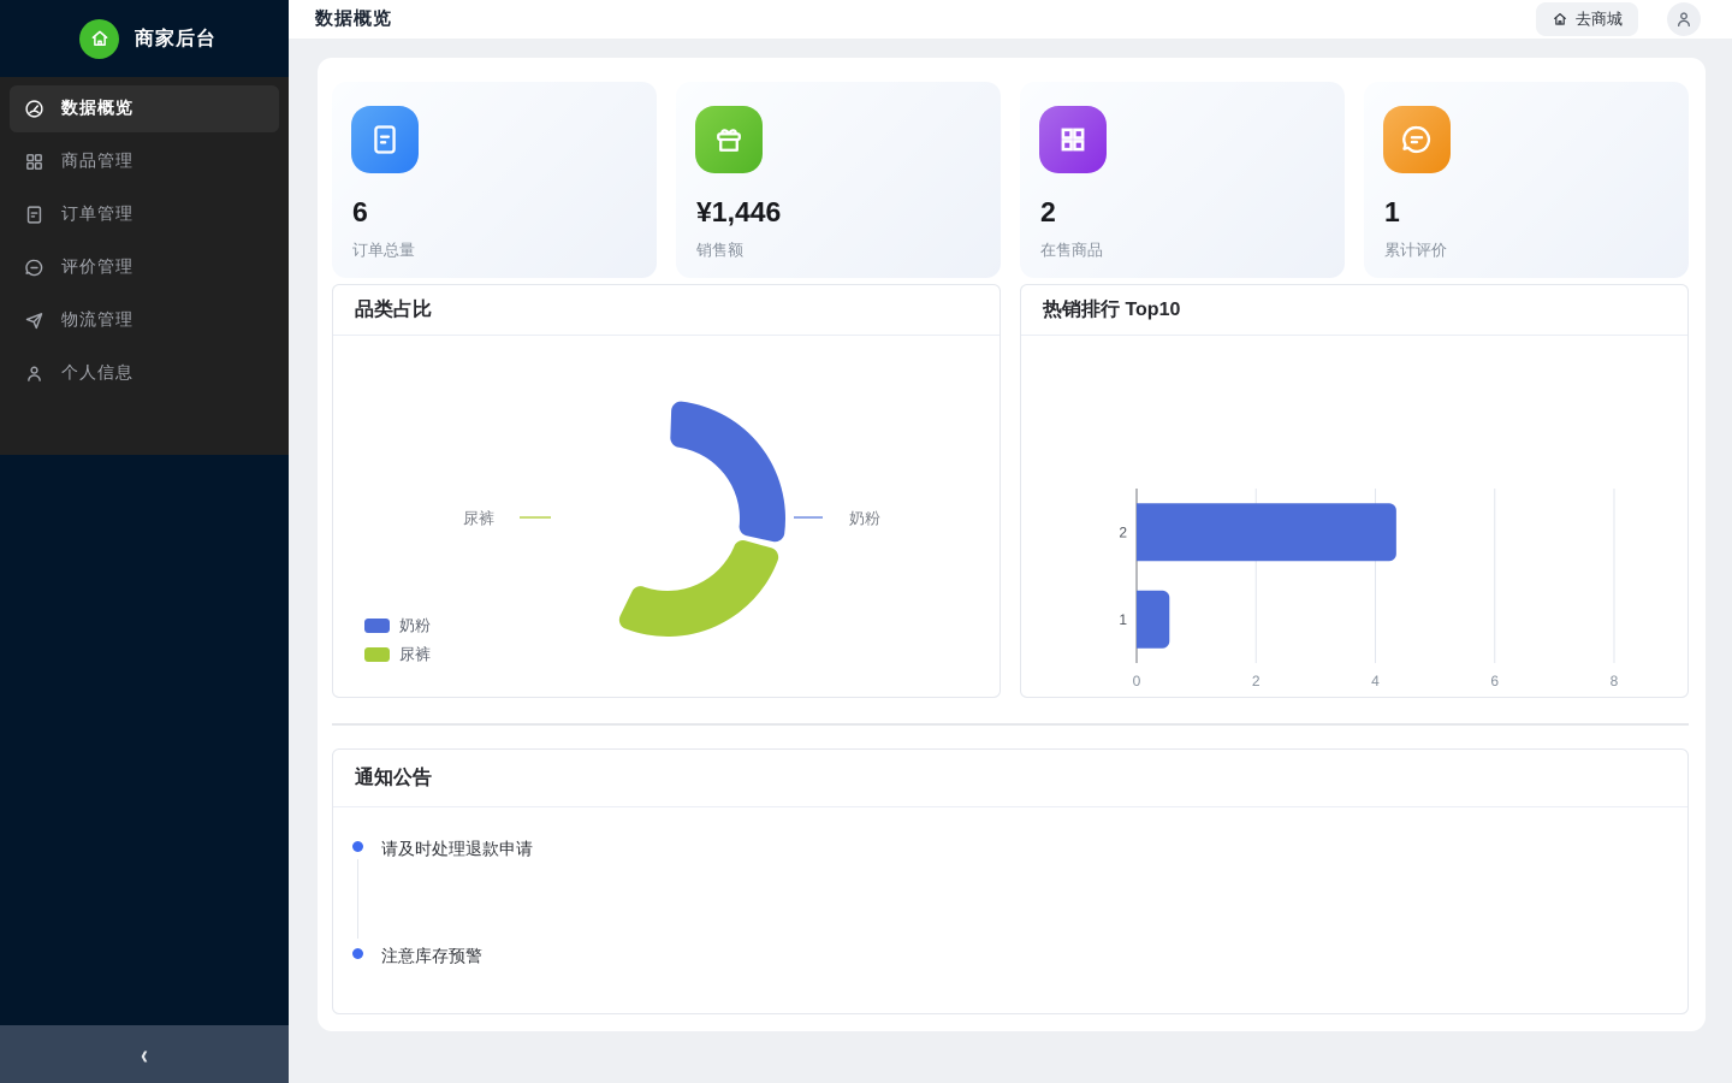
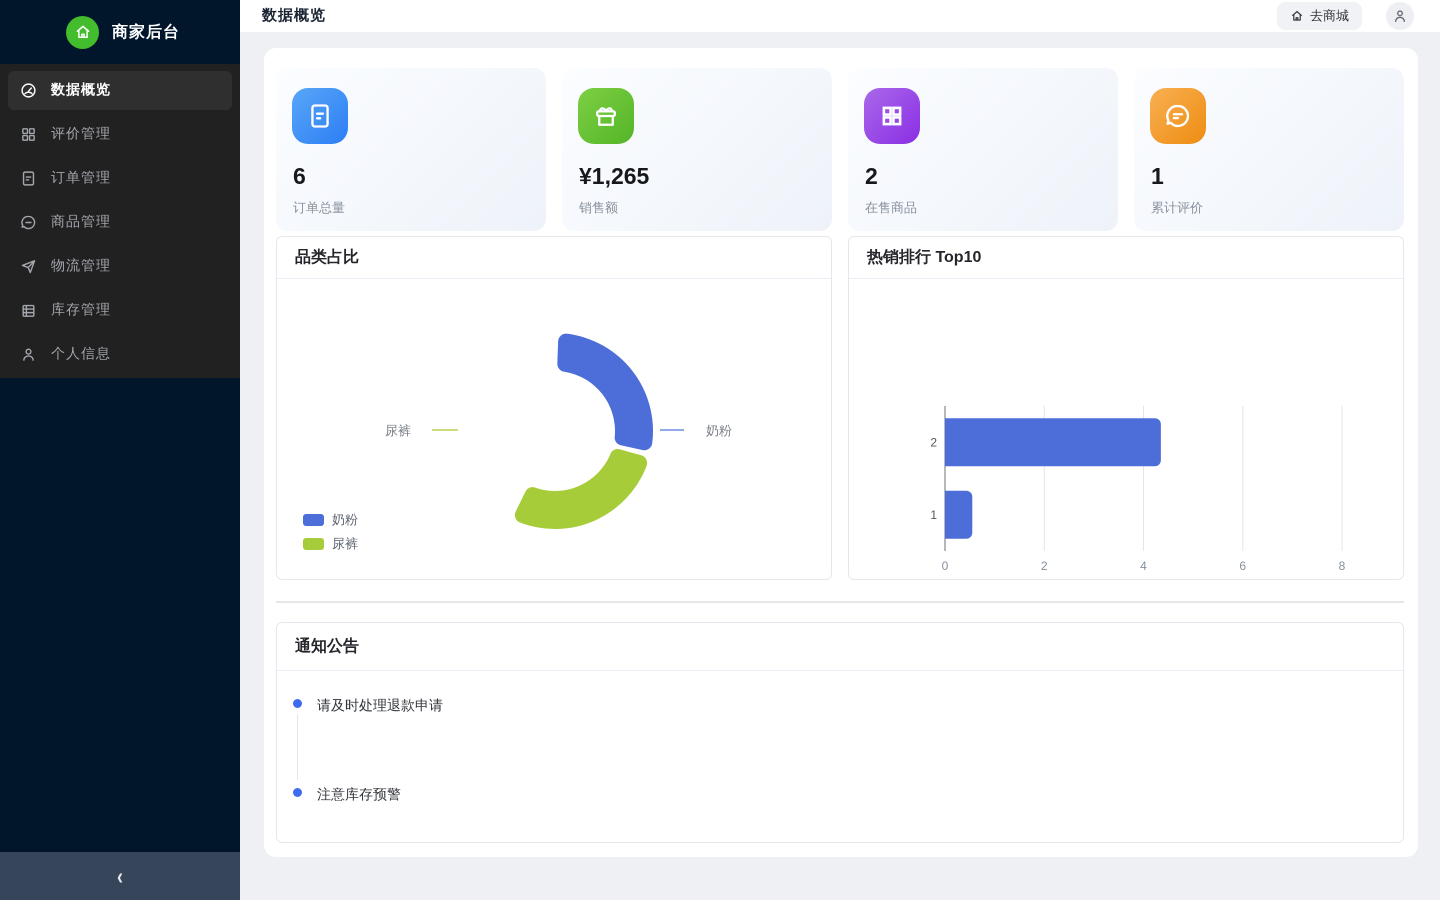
  商家后台
  数据概览
- 商品管理
+ 评价管理
  订单管理
- 评价管理
+ 商品管理
  物流管理
+ 库存管理
  个人信息
  ‹
  数据概览
  去商城
  6
  订单总量
- ¥1,446
+ ¥1,265
  销售额
  2
  在售商品
  1
  累计评价
  品类占比
  尿裤
  奶粉
  奶粉
  尿裤
  热销排行 Top10
  0
  2
  4
  6
  8
  2
  1
  通知公告
  请及时处理退款申请
  注意库存预警
